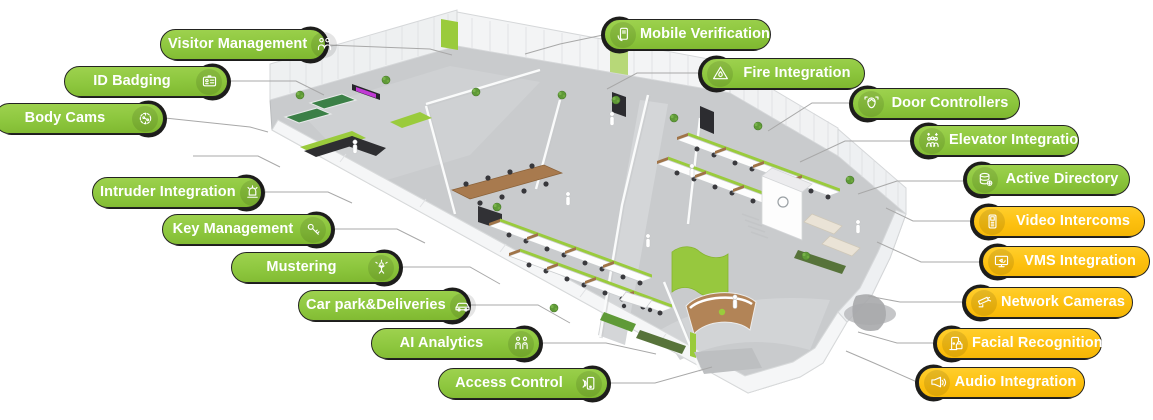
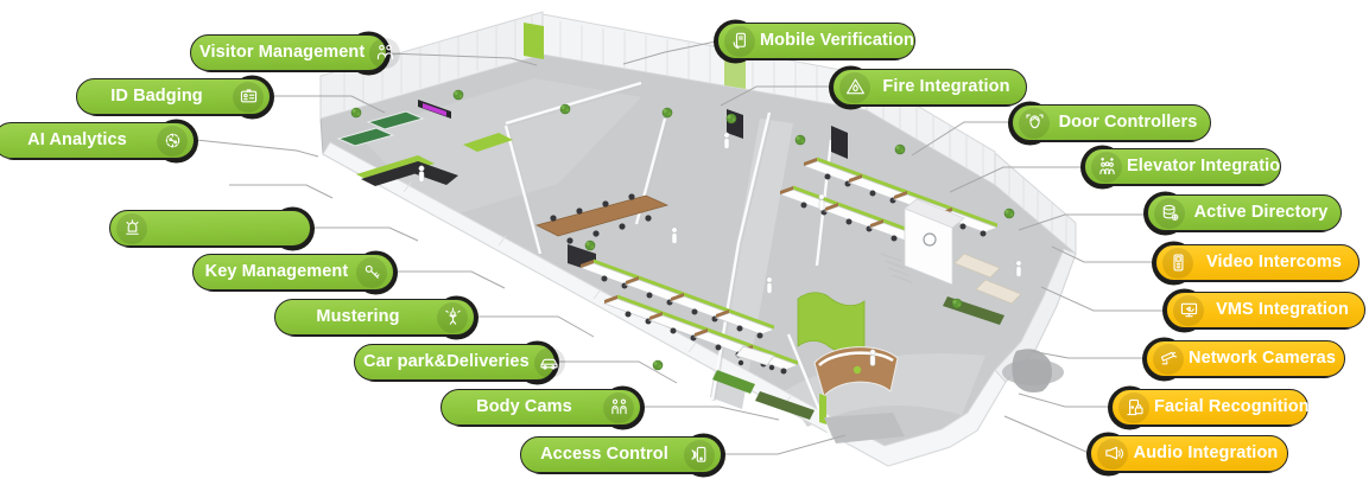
  Visitor Management
  ID Badging
- Body Cams
+ AI Analytics
- Intruder Integration
  Key Management
  Mustering
  Car park&Deliveries
- AI Analytics
+ Body Cams
  Access Control
  Mobile Verification
  Fire Integration
  Door Controllers
  Elevator Integration
  Active Directory
  Video Intercoms
  VMS Integration
  Network Cameras
  Facial Recognition
  Audio Integration
